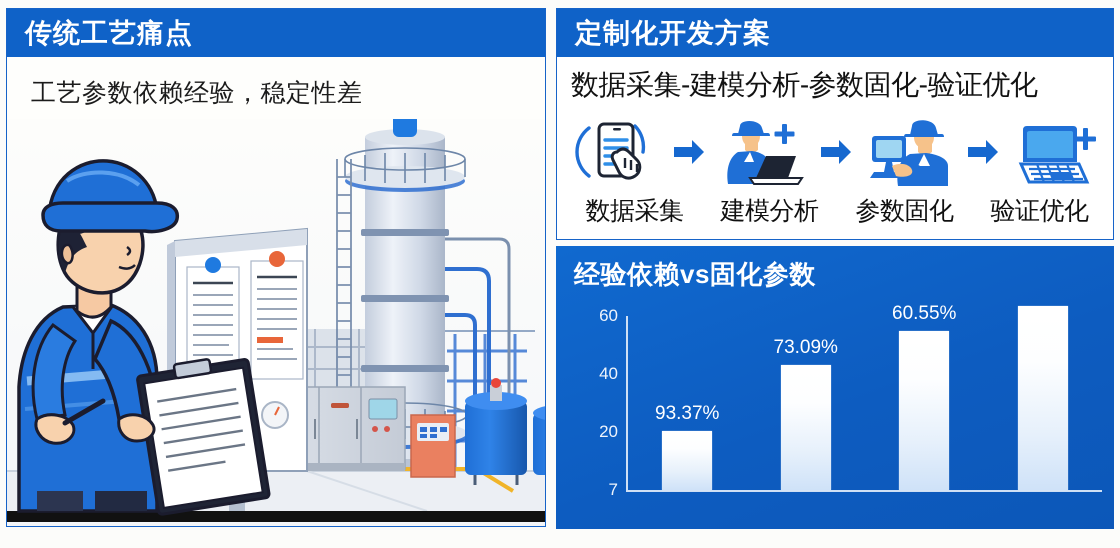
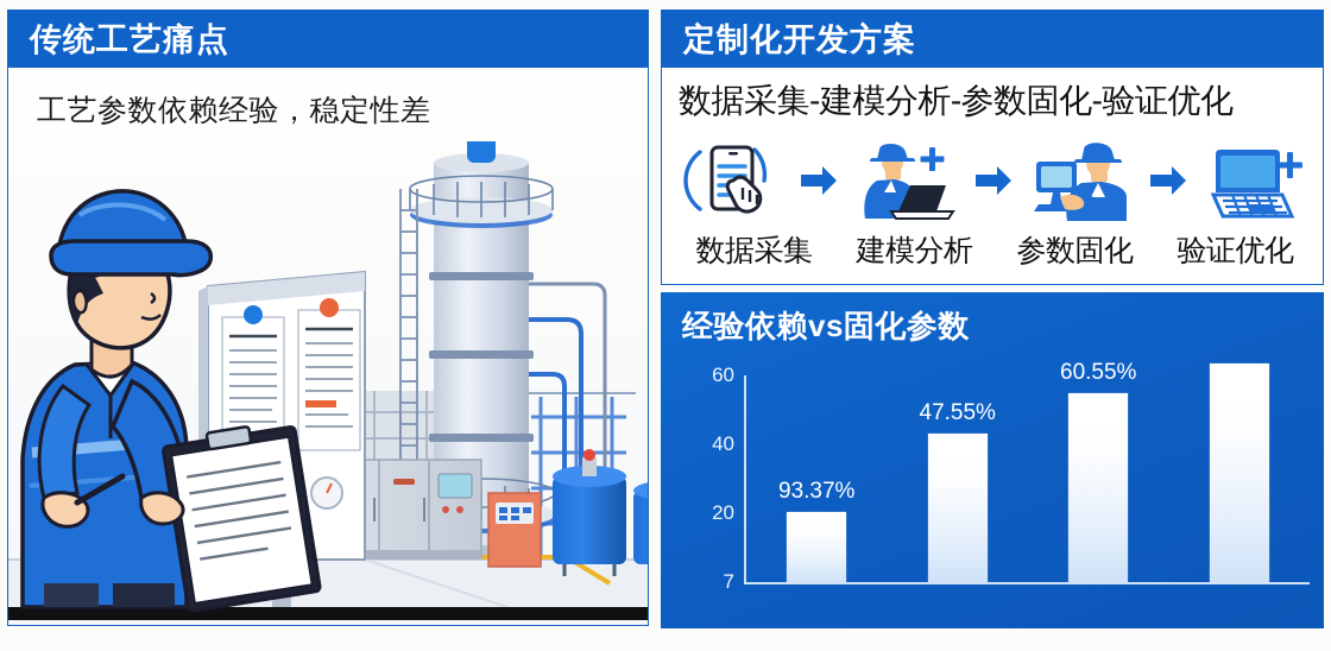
  传统工艺痛点
  工艺参数依赖经验，稳定性差
  定制化开发方案
  数据采集-建模分析-参数固化-验证优化
  数据采集
  建模分析
  参数固化
  验证优化
  经验依赖vs固化参数
  60
  40
  20
  7
  93.37%
- 73.09%
+ 47.55%
  60.55%
